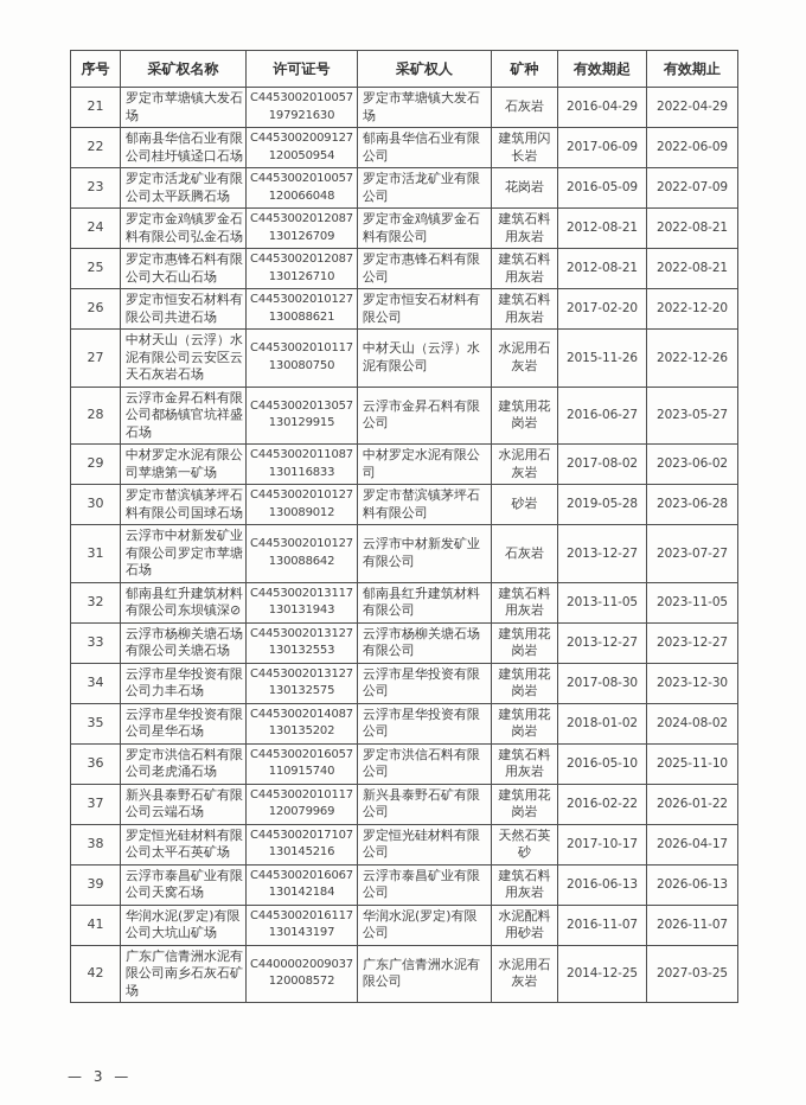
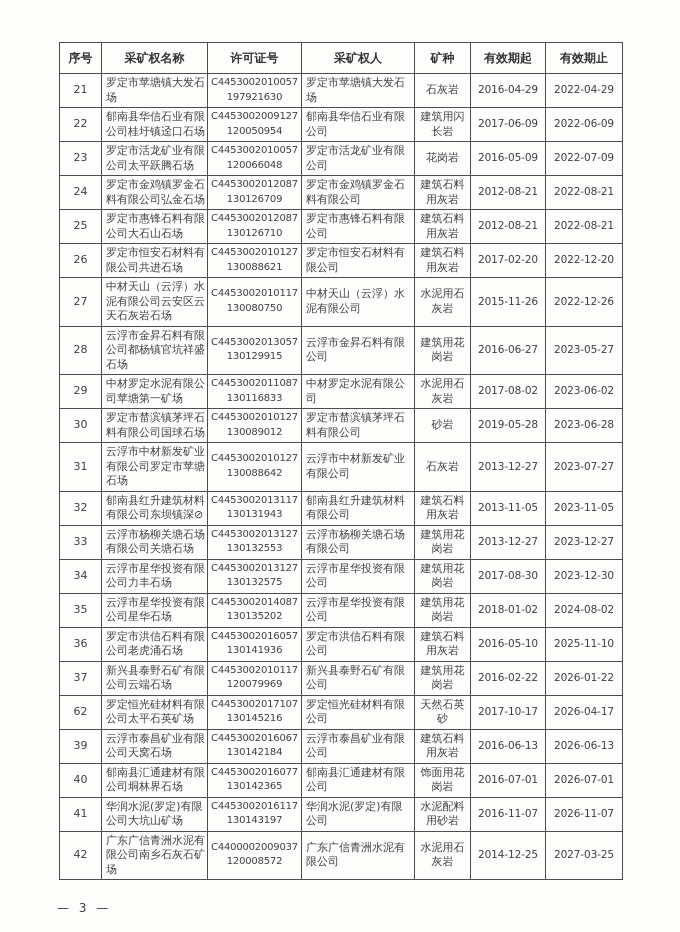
  序号	采矿权名称	许可证号	采矿权人	矿种	有效期起	有效期止
  21	罗定市苹塘镇大发石场	C4453002010057 197921630	罗定市苹塘镇大发石场	石灰岩	2016-04-29	2022-04-29
  22	郁南县华信石业有限公司桂圩镇迳口石场	C4453002009127 120050954	郁南县华信石业有限公司	建筑用闪长岩	2017-06-09	2022-06-09
  23	罗定市活龙矿业有限公司太平跃腾石场	C4453002010057 120066048	罗定市活龙矿业有限公司	花岗岩	2016-05-09	2022-07-09
  24	罗定市金鸡镇罗金石料有限公司弘金石场	C4453002012087 130126709	罗定市金鸡镇罗金石料有限公司	建筑石料用灰岩	2012-08-21	2022-08-21
  25	罗定市惠锋石料有限公司大石山石场	C4453002012087 130126710	罗定市惠锋石料有限公司	建筑石料用灰岩	2012-08-21	2022-08-21
  26	罗定市恒安石材料有限公司共进石场	C4453002010127 130088621	罗定市恒安石材料有限公司	建筑石料用灰岩	2017-02-20	2022-12-20
  27	中材天山（云浮）水泥有限公司云安区云天石灰岩石场	C4453002010117 130080750	中材天山（云浮）水泥有限公司	水泥用石灰岩	2015-11-26	2022-12-26
  28	云浮市金昇石料有限公司都杨镇官坑祥盛石场	C4453002013057 130129915	云浮市金昇石料有限公司	建筑用花岗岩	2016-06-27	2023-05-27
  29	中材罗定水泥有限公司苹塘第一矿场	C4453002011087 130116833	中材罗定水泥有限公司	水泥用石灰岩	2017-08-02	2023-06-02
  30	罗定市榃滨镇茅坪石料有限公司国球石场	C4453002010127 130089012	罗定市榃滨镇茅坪石料有限公司	砂岩	2019-05-28	2023-06-28
  31	云浮市中材新发矿业有限公司罗定市苹塘石场	C4453002010127 130088642	云浮市中材新发矿业有限公司	石灰岩	2013-12-27	2023-07-27
  32	郁南县红升建筑材料有限公司东坝镇深⊘	C4453002013117 130131943	郁南县红升建筑材料有限公司	建筑石料用灰岩	2013-11-05	2023-11-05
  33	云浮市杨柳关塘石场有限公司关塘石场	C4453002013127 130132553	云浮市杨柳关塘石场有限公司	建筑用花岗岩	2013-12-27	2023-12-27
  34	云浮市星华投资有限公司力丰石场	C4453002013127 130132575	云浮市星华投资有限公司	建筑用花岗岩	2017-08-30	2023-12-30
  35	云浮市星华投资有限公司星华石场	C4453002014087 130135202	云浮市星华投资有限公司	建筑用花岗岩	2018-01-02	2024-08-02
- 36	罗定市洪信石料有限公司老虎涌石场	C4453002016057 110915740	罗定市洪信石料有限公司	建筑石料用灰岩	2016-05-10	2025-11-10
+ 36	罗定市洪信石料有限公司老虎涌石场	C4453002016057 130141936	罗定市洪信石料有限公司	建筑石料用灰岩	2016-05-10	2025-11-10
  37	新兴县泰野石矿有限公司云端石场	C4453002010117 120079969	新兴县泰野石矿有限公司	建筑用花岗岩	2016-02-22	2026-01-22
- 38	罗定恒光硅材料有限公司太平石英矿场	C4453002017107 130145216	罗定恒光硅材料有限公司	天然石英砂	2017-10-17	2026-04-17
+ 62	罗定恒光硅材料有限公司太平石英矿场	C4453002017107 130145216	罗定恒光硅材料有限公司	天然石英砂	2017-10-17	2026-04-17
  39	云浮市泰昌矿业有限公司天窝石场	C4453002016067 130142184	云浮市泰昌矿业有限公司	建筑石料用灰岩	2016-06-13	2026-06-13
+ 40	郁南县汇通建材有限公司垌林界石场	C4453002016077 130142365	郁南县汇通建材有限公司	饰面用花岗岩	2016-07-01	2026-07-01
  41	华润水泥(罗定)有限公司大坑山矿场	C4453002016117 130143197	华润水泥(罗定)有限公司	水泥配料用砂岩	2016-11-07	2026-11-07
  42	广东广信青洲水泥有限公司南乡石灰石矿场	C4400002009037 120008572	广东广信青洲水泥有限公司	水泥用石灰岩	2014-12-25	2027-03-25
  — 3 —
